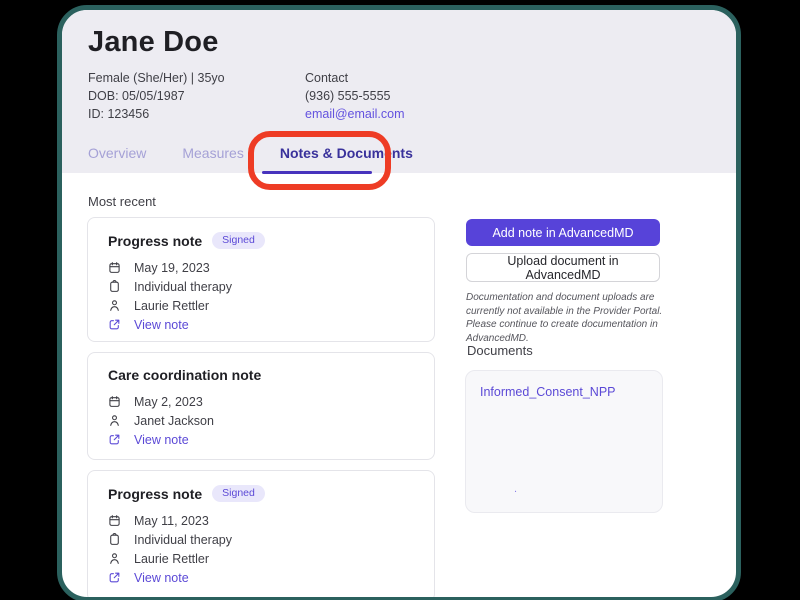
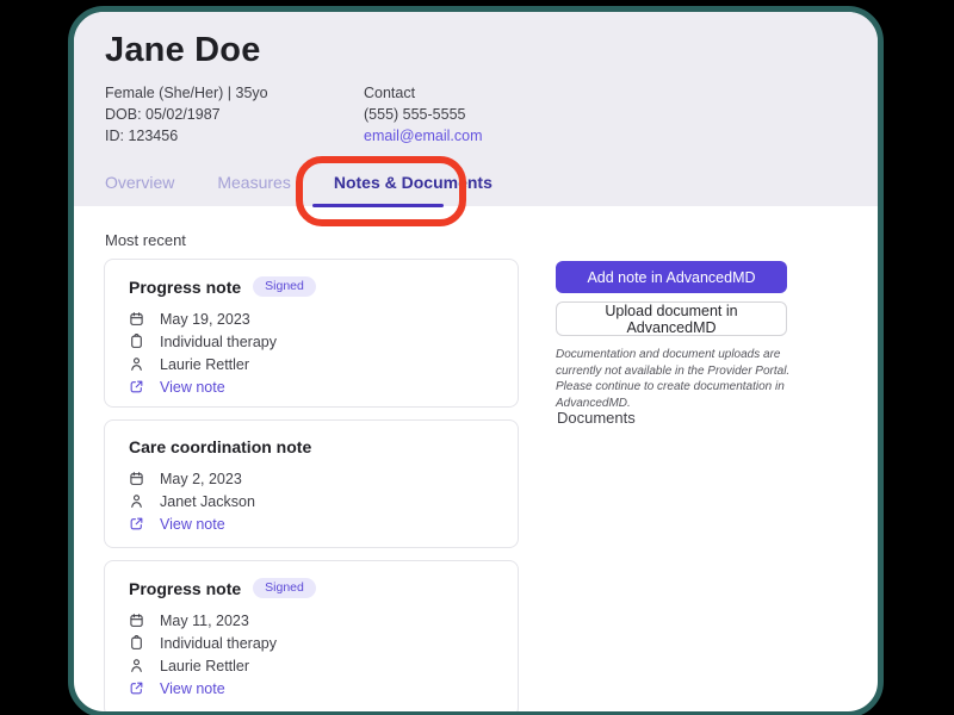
  Jane Doe
  Female (She/Her) | 35yo
- DOB: 05/05/1987
+ DOB: 05/02/1987
  ID: 123456
  Contact
- (936) 555-5555
+ (555) 555-5555
  email@email.com
  Overview
  Measures
  Notes & Documents
  Most recent
  Progress note
  Signed
  May 19, 2023
  Individual therapy
  Laurie Rettler
  View note
  Care coordination note
  May 2, 2023
  Janet Jackson
  View note
  Progress note
  Signed
  May 11, 2023
  Individual therapy
  Laurie Rettler
  View note
  Add note in AdvancedMD
  Upload document in AdvancedMD
  Documentation and document uploads are currently not available in the Provider Portal. Please continue to create documentation in AdvancedMD.
  Documents
- Informed_Consent_NPP
- .
